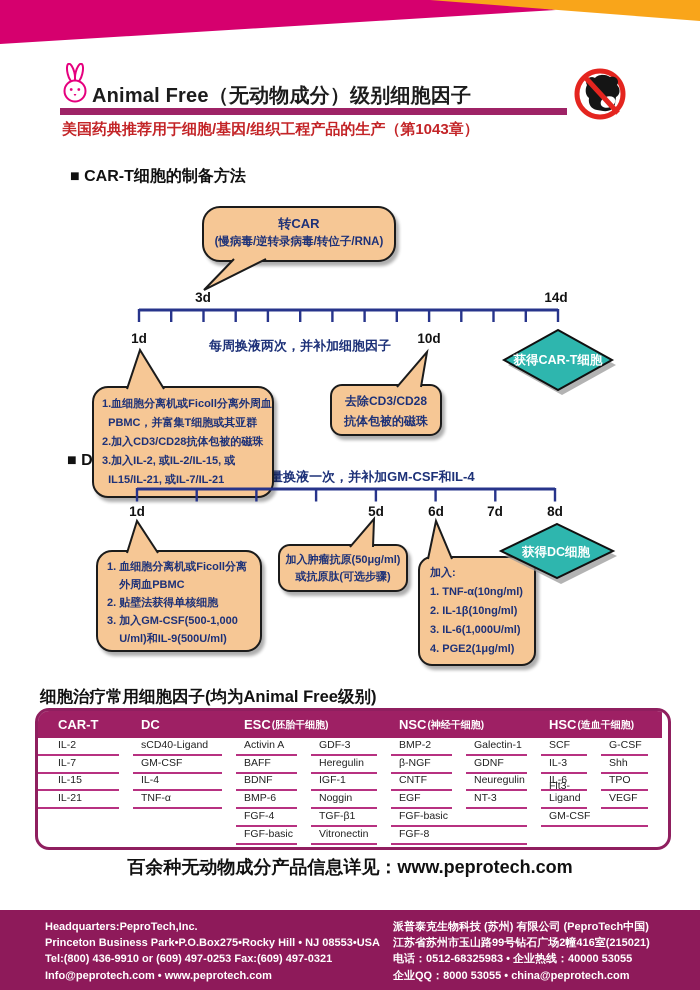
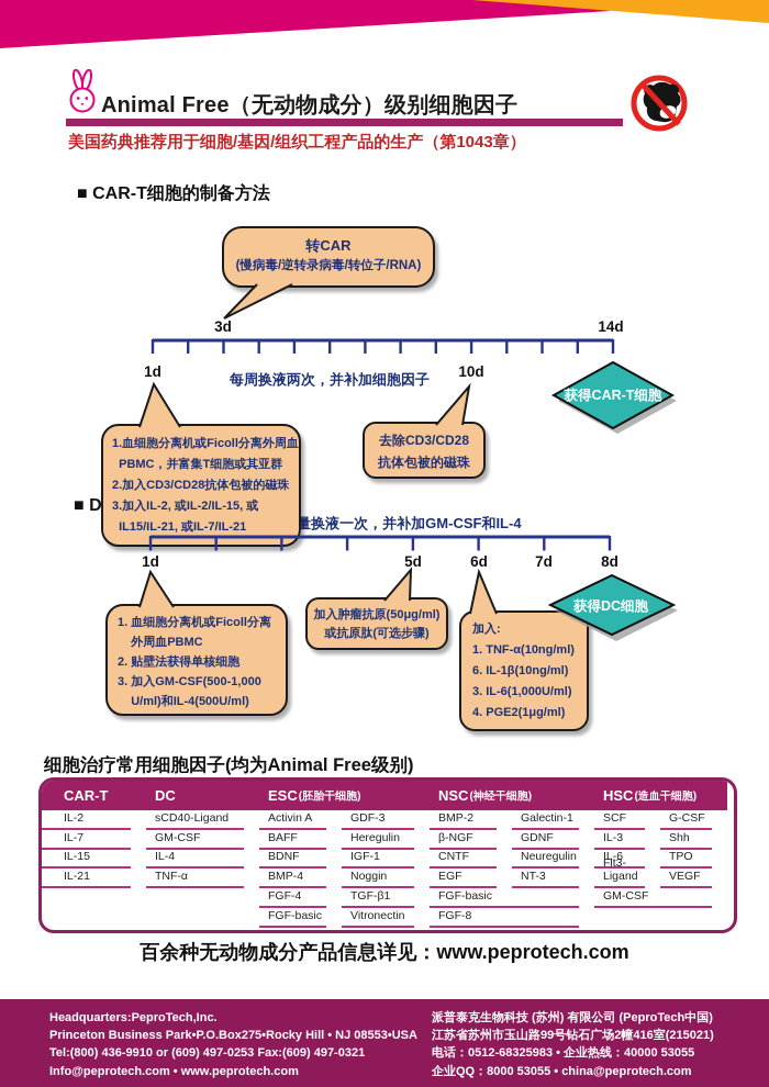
  Animal Free（无动物成分）级别细胞因子
  美国药典推荐用于细胞/基因/组织工程产品的生产（第1043章）
  ■ CAR-T细胞的制备方法
  转CAR
  (慢病毒/逆转录病毒/转位子/RNA)
  3d
  14d
  1d
  10d
  每周换液两次，并补加细胞因子
  1.血细胞分离机或Ficoll分离外周
  PBMC，并富集T细胞或其亚群
  2.加入CD3/CD28抗体包被的磁珠
  3.加入IL-2, 或IL-2/IL-15, 或
  IL15/IL-21, 或IL-7/IL-21
  去除CD3/CD28
  抗体包被的磁珠
  获得CAR-T细胞
  量换液一次，并补加GM-CSF和IL-4
  1d
  5d
  6d
  7d
  8d
  1. 血细胞分离机或Ficoll分离
  外周血PBMC
  2. 贴壁法获得单核细胞
  3. 加入GM-CSF(500-1,000
- U/ml)和IL-9(500U/ml)
+ U/ml)和IL-4(500U/ml)
  加入肿瘤抗原(50μg/ml)
  或抗原肽(可选步骤)
  加入:
  1. TNF-α(10ng/ml)
- 2. IL-1β(10ng/ml)
+ 6. IL-1β(10ng/ml)
  3. IL-6(1,000U/ml)
  4. PGE2(1μg/ml)
  获得DC细胞
  细胞治疗常用细胞因子(均为Animal Free级别)
  CAR-T
  DC
  ESC
  (胚胎干细胞)
  NSC
  (神经干细胞)
  HSC
  (造血干细胞)
  IL-2
  sCD40-Ligand
  Activin A
  GDF-3
  BMP-2
  Galectin-1
  SCF
  G-CSF
  IL-7
  GM-CSF
  BAFF
  Heregulin
  β-NGF
  GDNF
  IL-3
  Shh
  IL-15
  IL-4
  BDNF
  IGF-1
  CNTF
  Neuregulin
  IL-6
  TPO
  IL-21
  TNF-α
- BMP-6
+ BMP-4
  Noggin
  EGF
  NT-3
  Flt3-Ligand
  VEGF
  FGF-4
  TGF-β1
  FGF-basic
  GM-CSF
  FGF-basic
  Vitronectin
  FGF-8
  百余种无动物成分产品信息详见：www.peprotech.com
  Headquarters:PeproTech,Inc.
  Princeton Business Park•P.O.Box275•Rocky Hill • NJ 08553•USA
  Tel:(800) 436-9910 or (609) 497-0253 Fax:(609) 497-0321
  Info@peprotech.com • www.peprotech.com
  派普泰克生物科技 (苏州) 有限公司 (PeproTech中国)
  江苏省苏州市玉山路99号钻石广场2幢416室(215021)
  电话：0512-68325983 • 企业热线：40000 53055
  企业QQ：8000 53055 • china@peprotech.com
